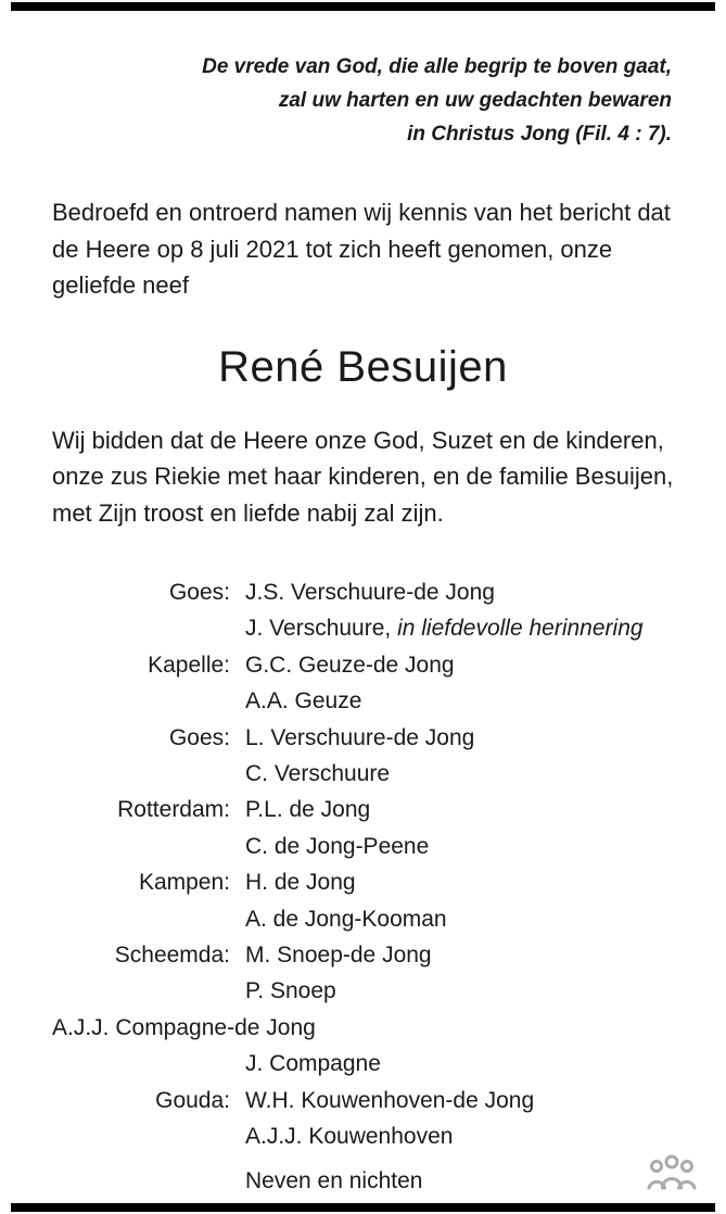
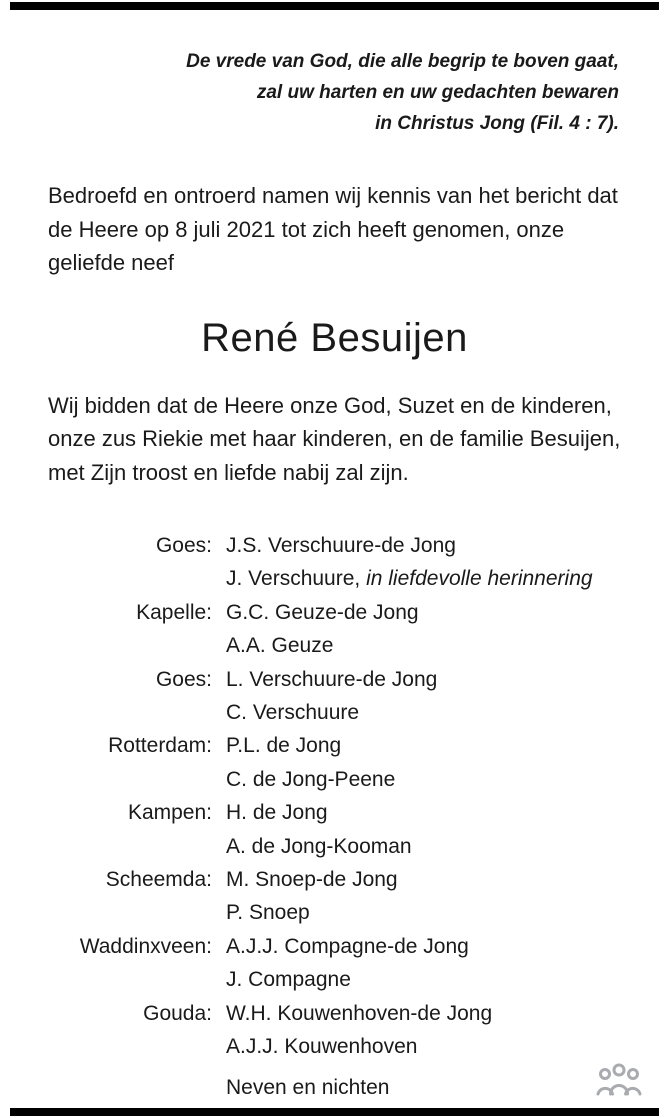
  De vrede van God, die alle begrip te boven gaat,
  zal uw harten en uw gedachten bewaren
  in Christus Jong (Fil. 4 : 7).
  Bedroefd en ontroerd namen wij kennis van het bericht dat de Heere op 8 juli 2021 tot zich heeft genomen, onze geliefde neef
  René Besuijen
  Wij bidden dat de Heere onze God, Suzet en de kinderen, onze zus Riekie met haar kinderen, en de familie Besuijen, met Zijn troost en liefde nabij zal zijn.
  Goes:
  J.S. Verschuure-de Jong
  J. Verschuure, in liefdevolle herinnering
  Kapelle:
  G.C. Geuze-de Jong
  A.A. Geuze
  Goes:
  L. Verschuure-de Jong
  C. Verschuure
  Rotterdam:
  P.L. de Jong
  C. de Jong-Peene
  Kampen:
  H. de Jong
  A. de Jong-Kooman
  Scheemda:
  M. Snoep-de Jong
  P. Snoep
+ Waddinxveen:
  A.J.J. Compagne-de Jong
  J. Compagne
  Gouda:
  W.H. Kouwenhoven-de Jong
  A.J.J. Kouwenhoven
  Neven en nichten
